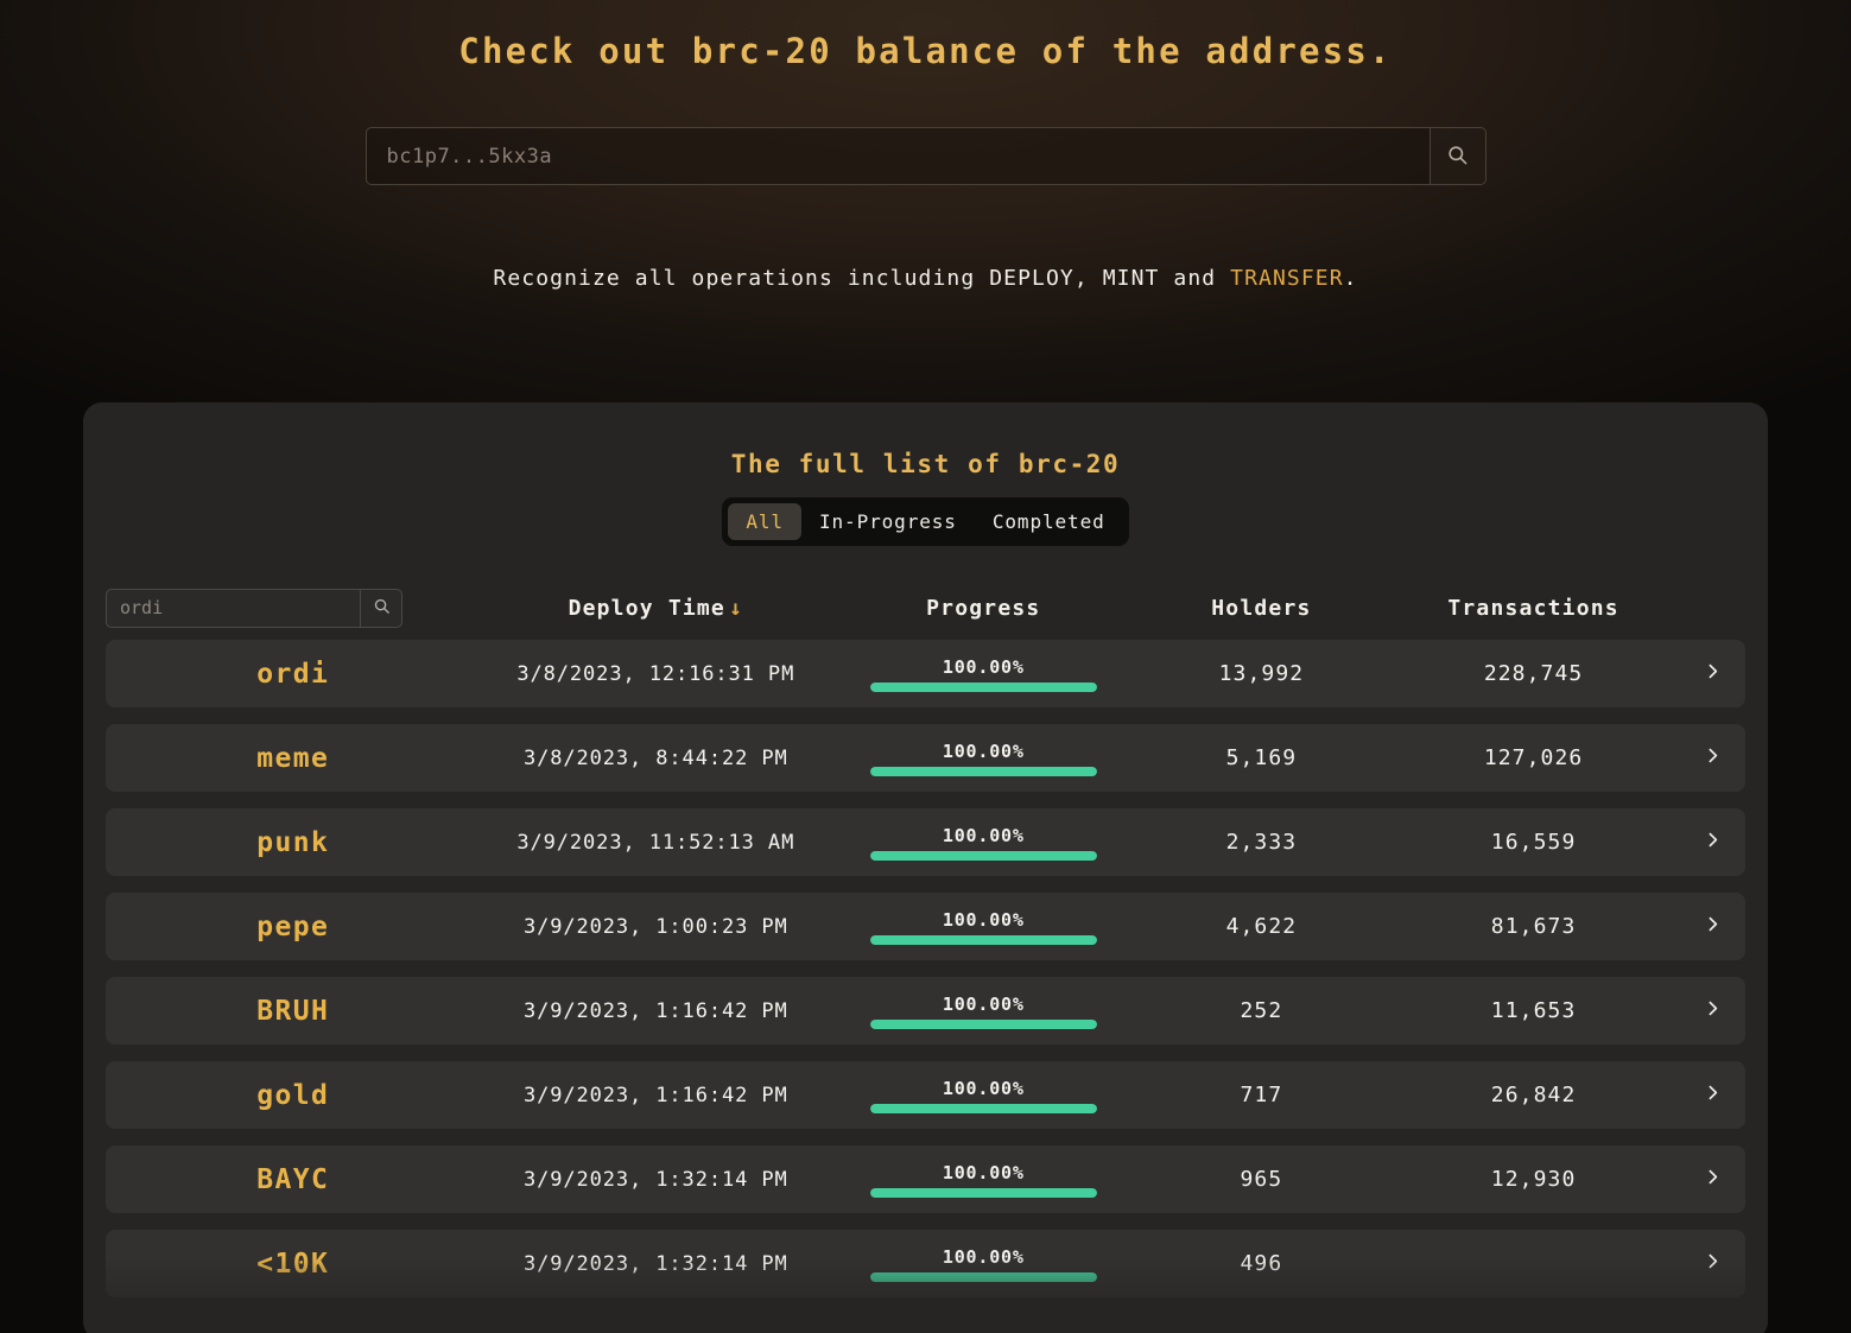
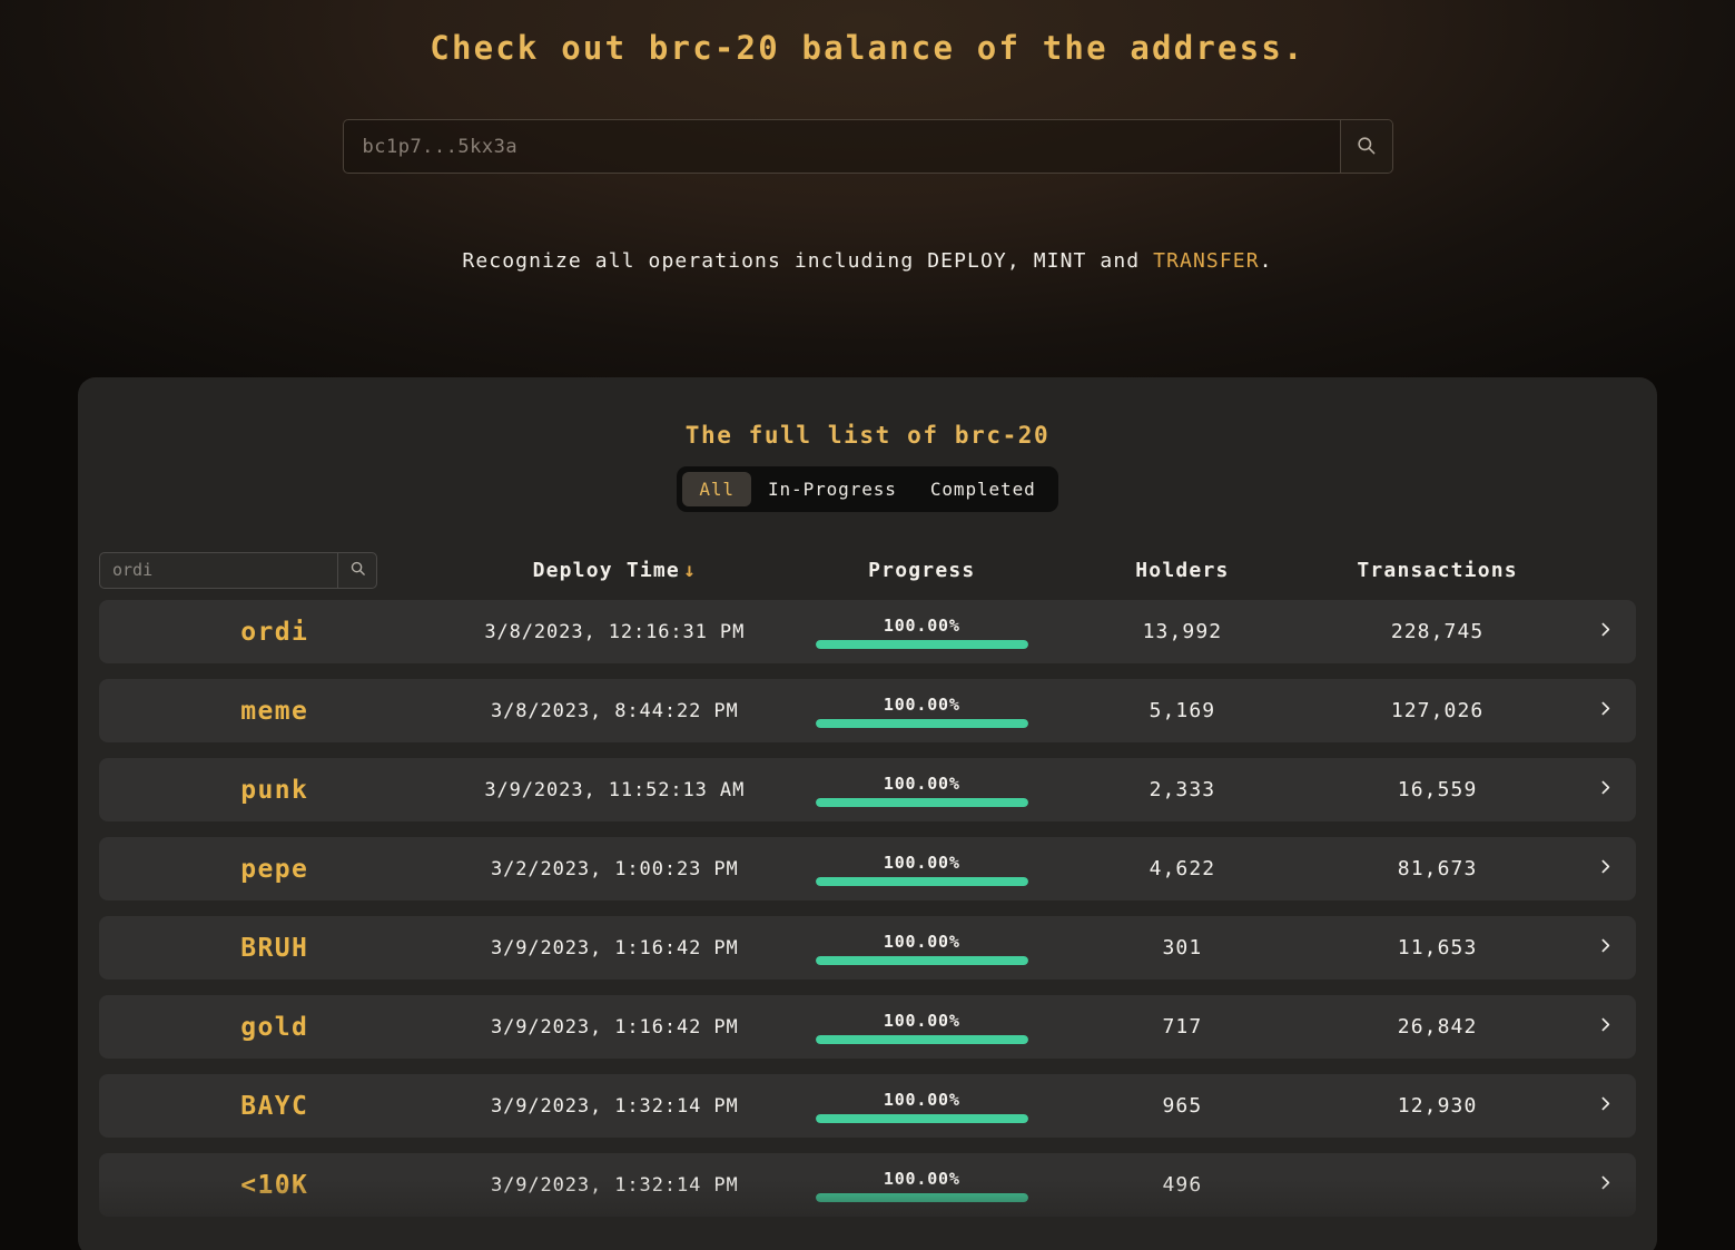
  Check out brc-20 balance of the address.
  bc1p7...5kx3a
  Recognize all operations including DEPLOY, MINT and TRANSFER.
  The full list of brc-20
  All
  In-Progress
  Completed
  ordi
  Deploy Time ↓
  Progress
  Holders
  Transactions
  ordi
  3/8/2023, 12:16:31 PM
  100.00%
  13,992
  228,745
  meme
  3/8/2023, 8:44:22 PM
  100.00%
  5,169
  127,026
  punk
  3/9/2023, 11:52:13 AM
  100.00%
  2,333
  16,559
  pepe
- 3/9/2023, 1:00:23 PM
+ 3/2/2023, 1:00:23 PM
  100.00%
  4,622
  81,673
  BRUH
  3/9/2023, 1:16:42 PM
  100.00%
- 252
+ 301
  11,653
  gold
  3/9/2023, 1:16:42 PM
  100.00%
  717
  26,842
  BAYC
  3/9/2023, 1:32:14 PM
  100.00%
  965
  12,930
